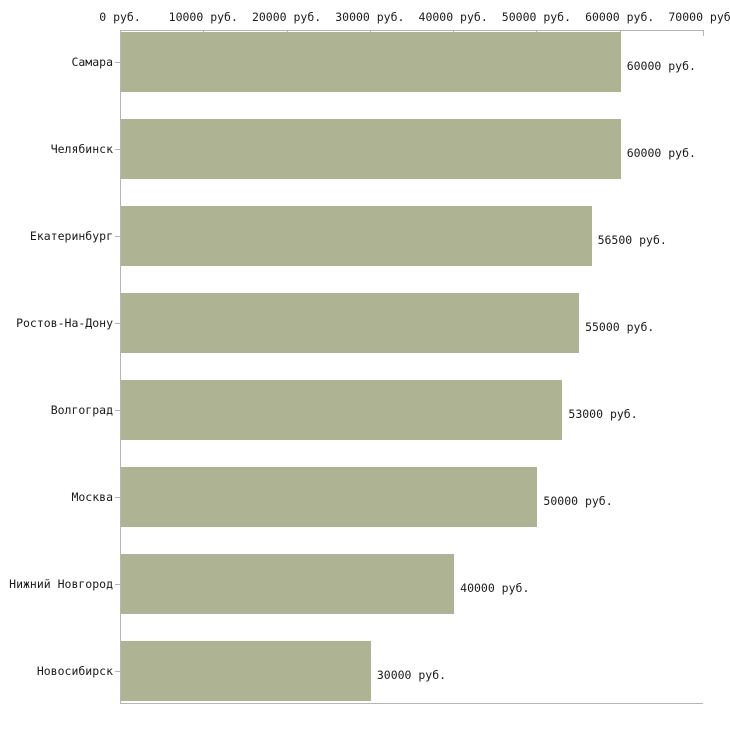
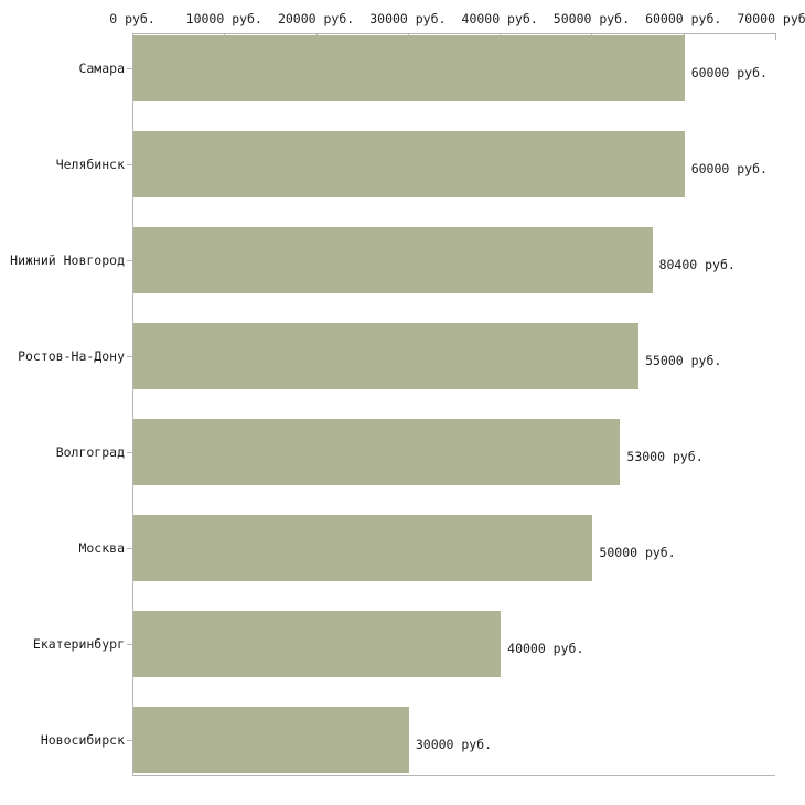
  0 руб.
  10000 руб.
  20000 руб.
  30000 руб.
  40000 руб.
  50000 руб.
  60000 руб.
  70000 руб
  Самара
  Челябинск
- Екатеринбург
+ Нижний Новгород
  Ростов-На-Дону
  Волгоград
  Москва
- Нижний Новгород
+ Екатеринбург
  Новосибирск
  60000 руб.
  60000 руб.
- 56500 руб.
+ 80400 руб.
  55000 руб.
  53000 руб.
  50000 руб.
  40000 руб.
  30000 руб.
